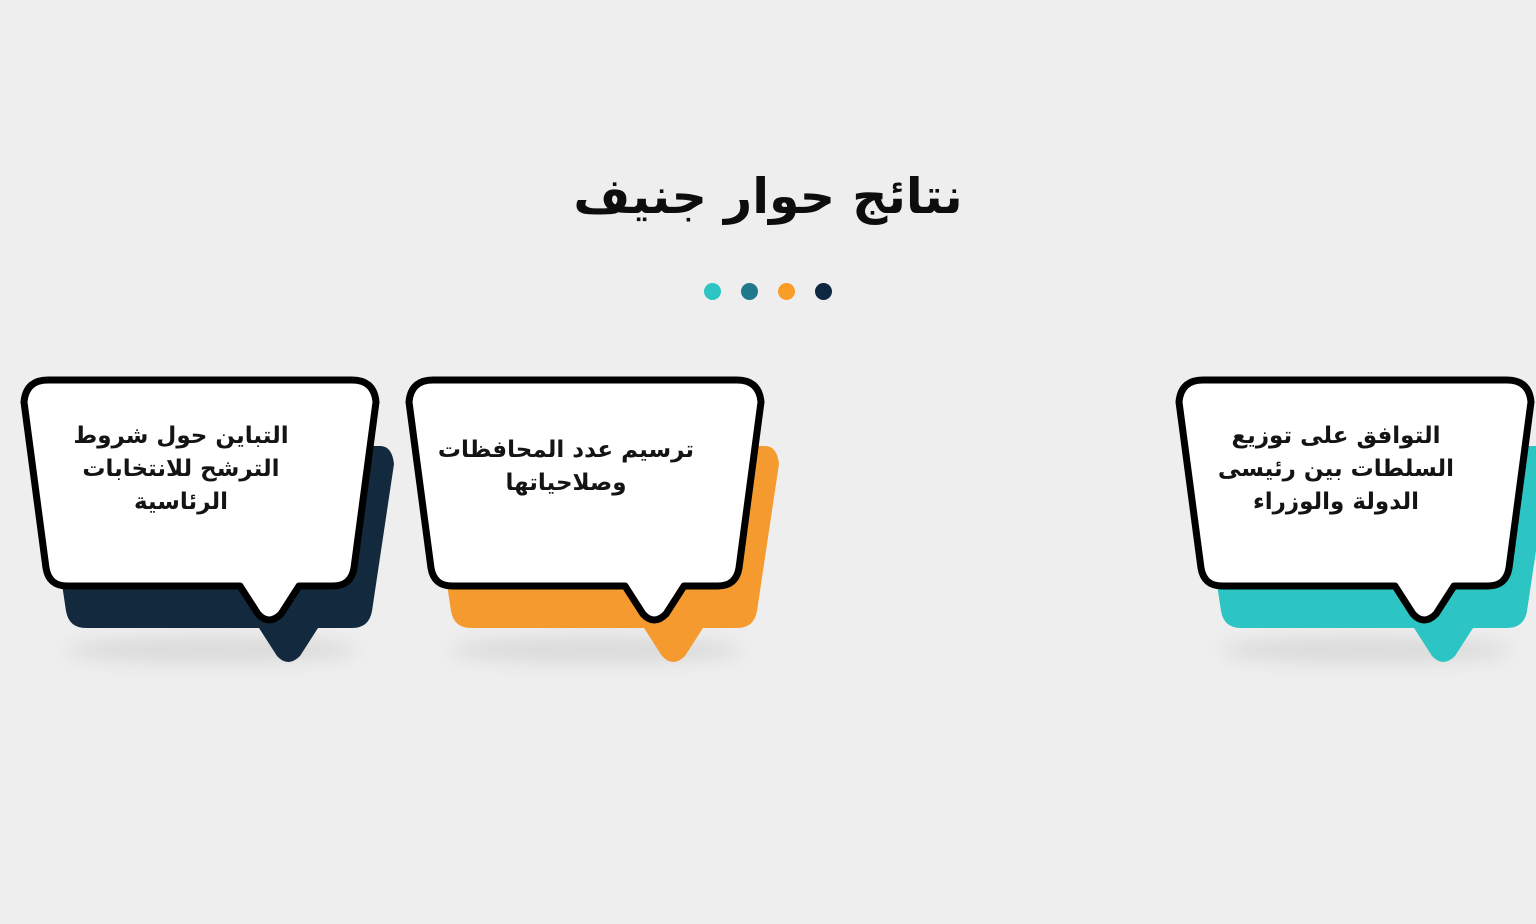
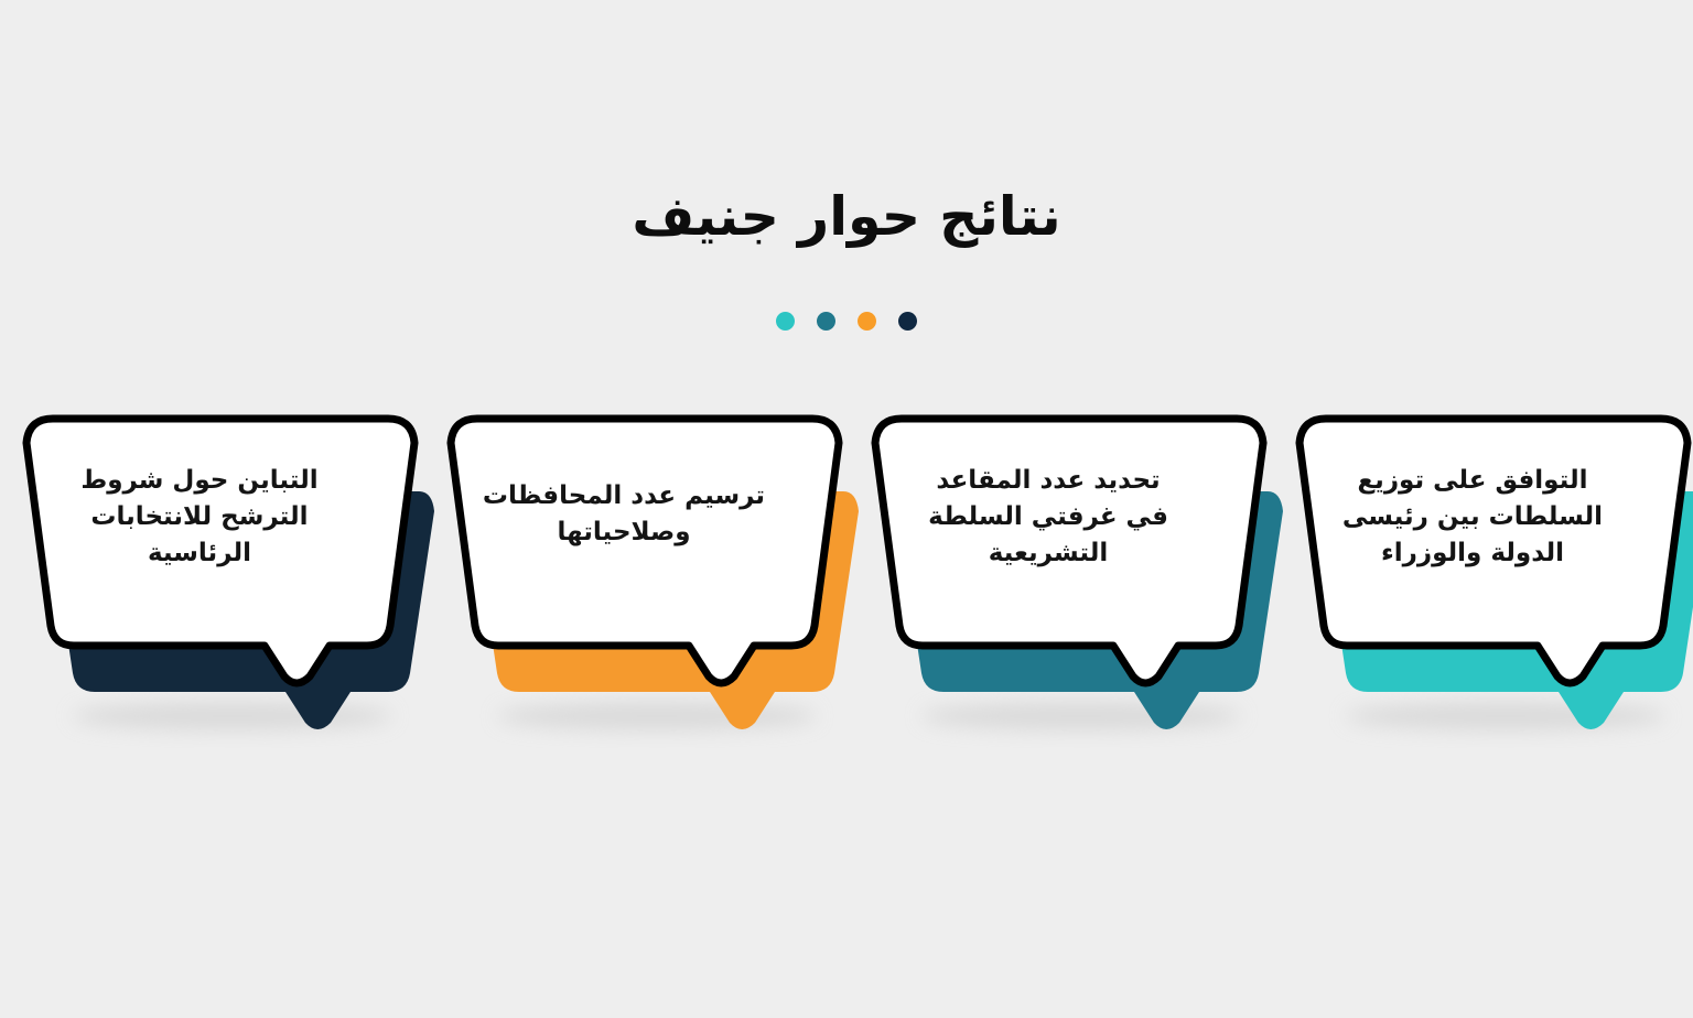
  نتائج حوار جنيف
  التباين حول شروط
  الترشح للانتخابات
  الرئاسية
  ترسيم عدد المحافظات
  وصلاحياتها
+ تحديد عدد المقاعد
+ في غرفتي السلطة
+ التشريعية
  التوافق على توزيع
  السلطات بين رئيسى
  الدولة والوزراء
